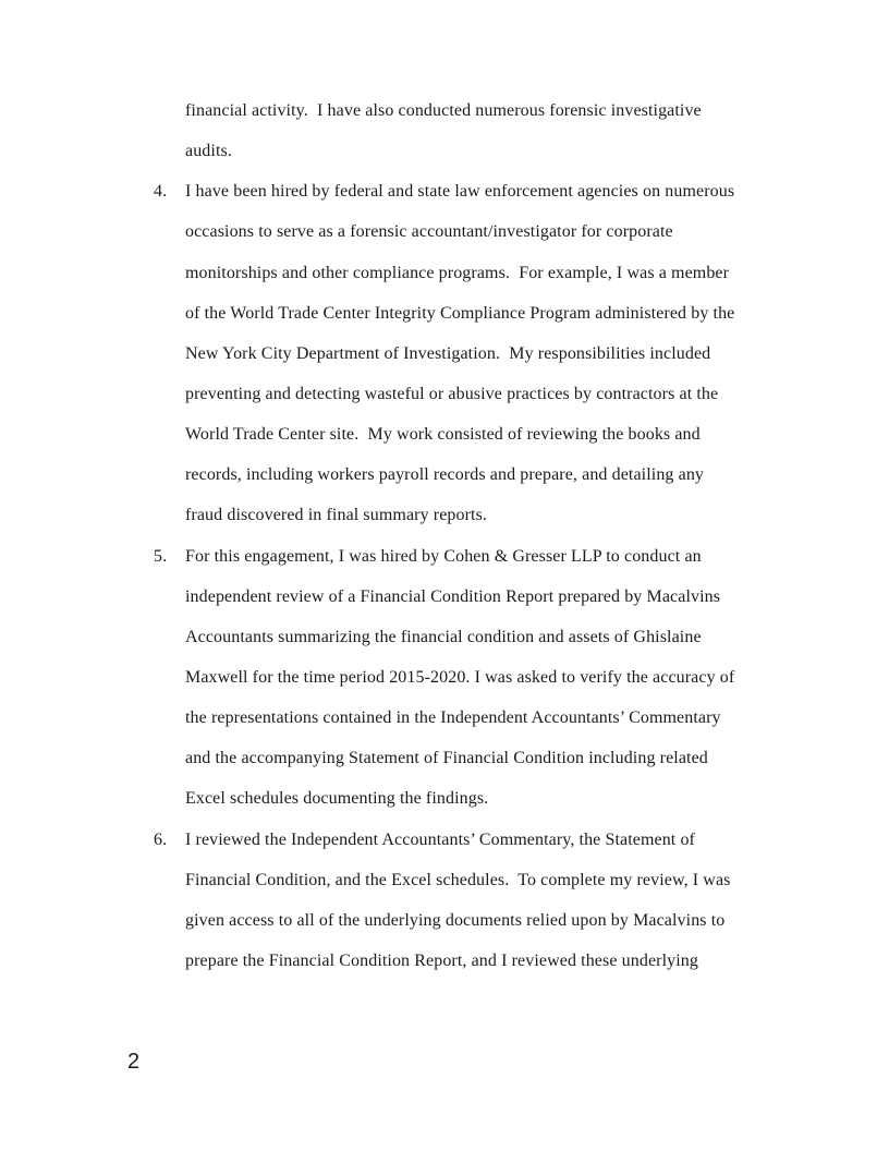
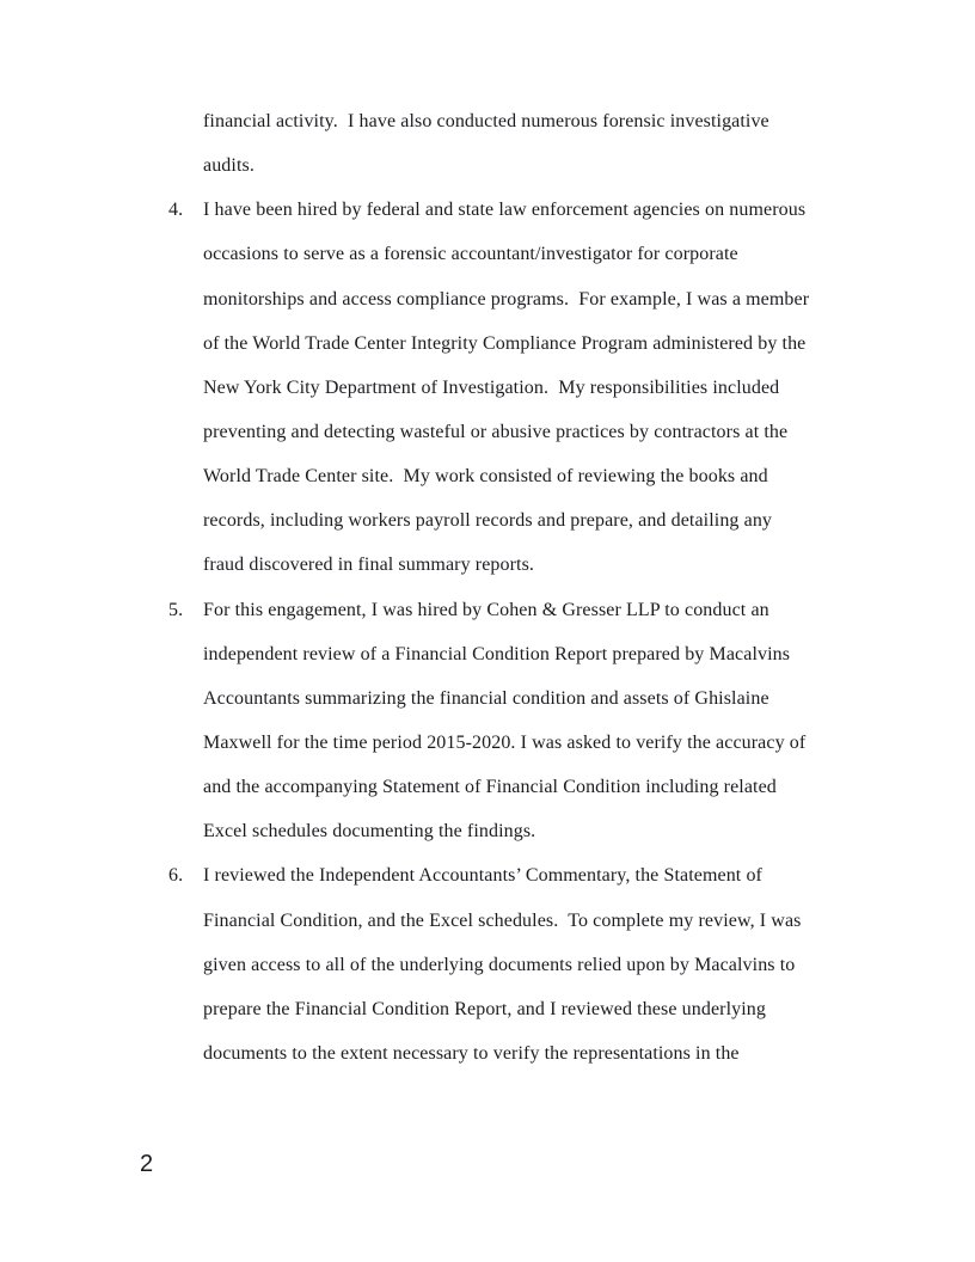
  financial activity. I have also conducted numerous forensic investigative
  audits.
  4.
  I have been hired by federal and state law enforcement agencies on numerous
  occasions to serve as a forensic accountant/investigator for corporate
- monitorships and other compliance programs. For example, I was a member
+ monitorships and access compliance programs. For example, I was a member
  of the World Trade Center Integrity Compliance Program administered by the
  New York City Department of Investigation. My responsibilities included
  preventing and detecting wasteful or abusive practices by contractors at the
  World Trade Center site. My work consisted of reviewing the books and
  records, including workers payroll records and prepare, and detailing any
  fraud discovered in final summary reports.
  5.
  For this engagement, I was hired by Cohen & Gresser LLP to conduct an
  independent review of a Financial Condition Report prepared by Macalvins
  Accountants summarizing the financial condition and assets of Ghislaine
  Maxwell for the time period 2015-2020. I was asked to verify the accuracy of
- the representations contained in the Independent Accountants’ Commentary
  and the accompanying Statement of Financial Condition including related
  Excel schedules documenting the findings.
  6.
  I reviewed the Independent Accountants’ Commentary, the Statement of
  Financial Condition, and the Excel schedules. To complete my review, I was
  given access to all of the underlying documents relied upon by Macalvins to
  prepare the Financial Condition Report, and I reviewed these underlying
+ documents to the extent necessary to verify the representations in the
  2
